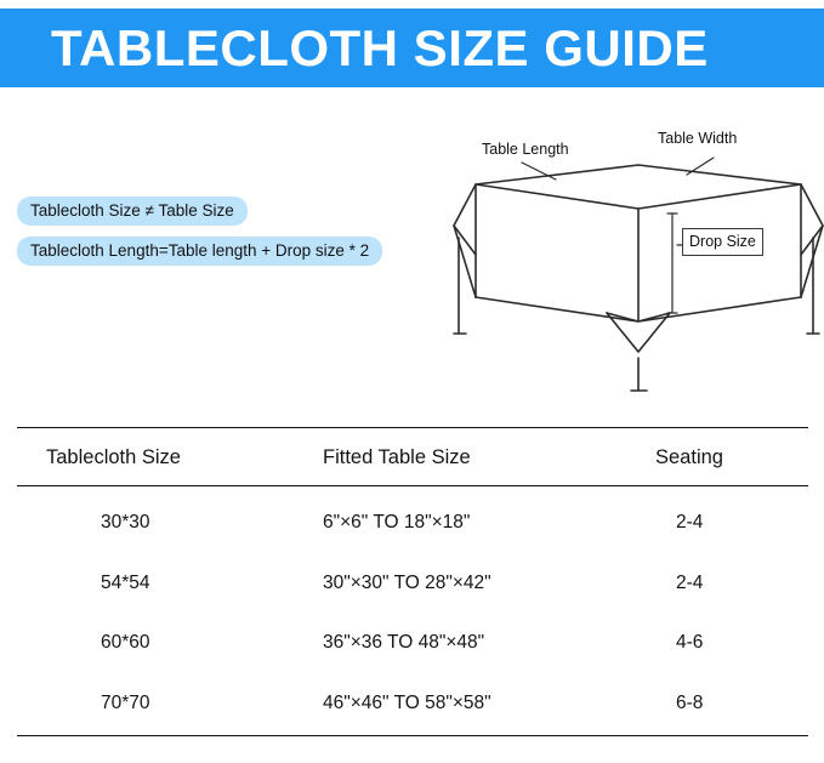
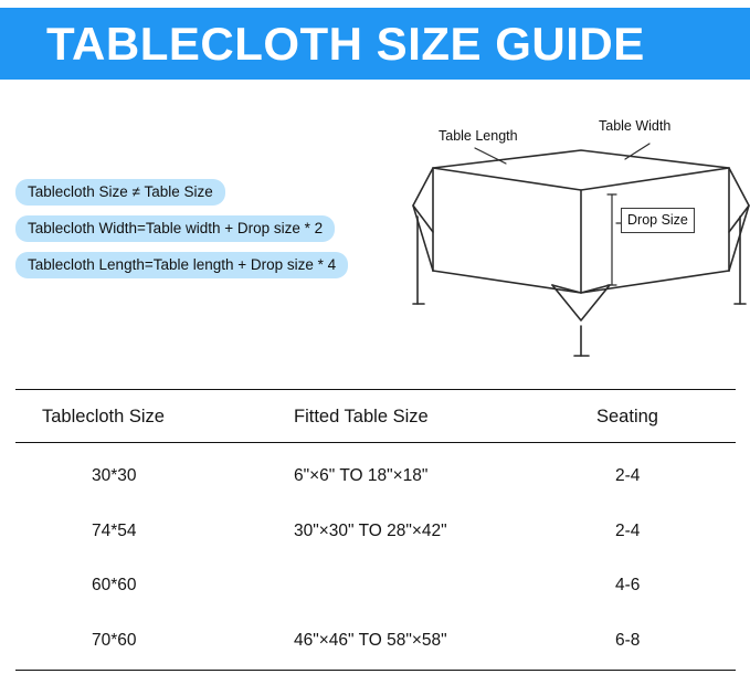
  TABLECLOTH SIZE GUIDE
  Tablecloth Size ≠ Table Size
+ Tablecloth Width=Table width + Drop size * 2
- Tablecloth Length=Table length + Drop size * 2
+ Tablecloth Length=Table length + Drop size * 4
  Table Length
  Table Width
  Drop Size
  Tablecloth Size
  Fitted Table Size
  Seating
  30*30
  6"×6" TO 18"×18"
  2-4
- 54*54
+ 74*54
  30"×30" TO 28"×42"
  2-4
  60*60
- 36"×36 TO 48"×48"
  4-6
- 70*70
+ 70*60
  46"×46" TO 58"×58"
  6-8
